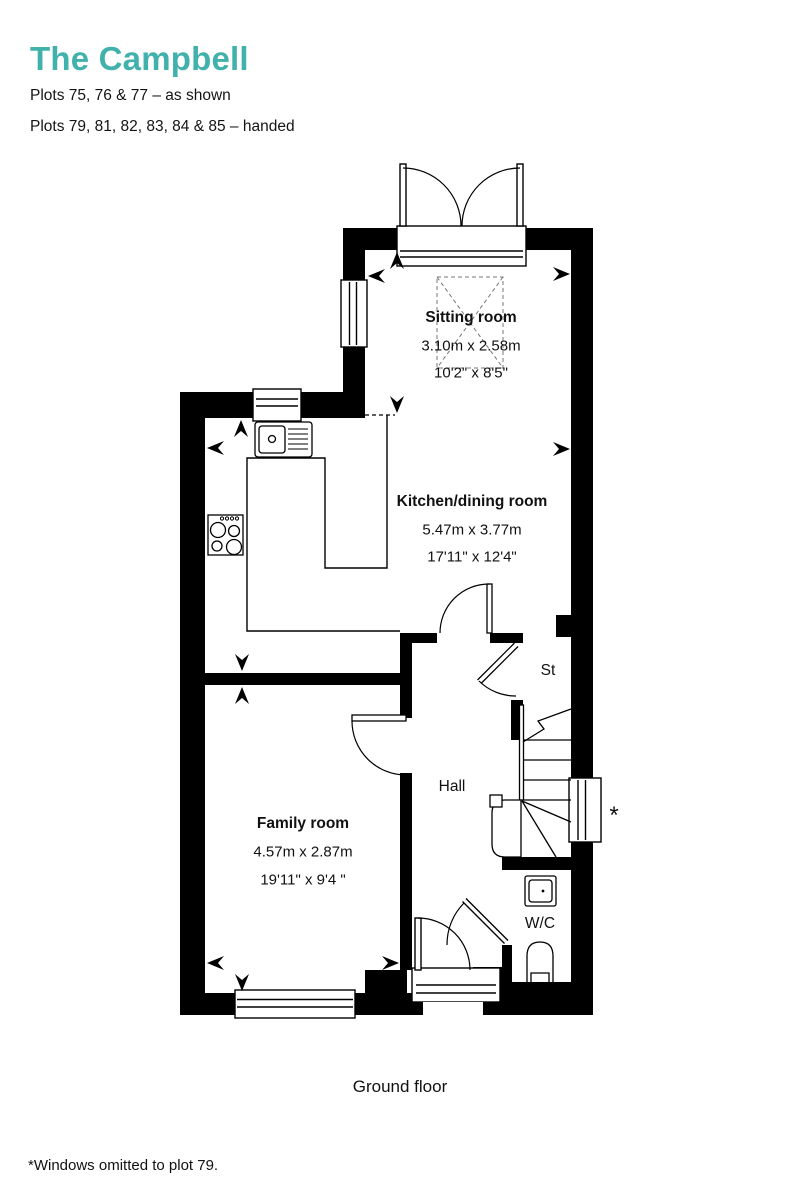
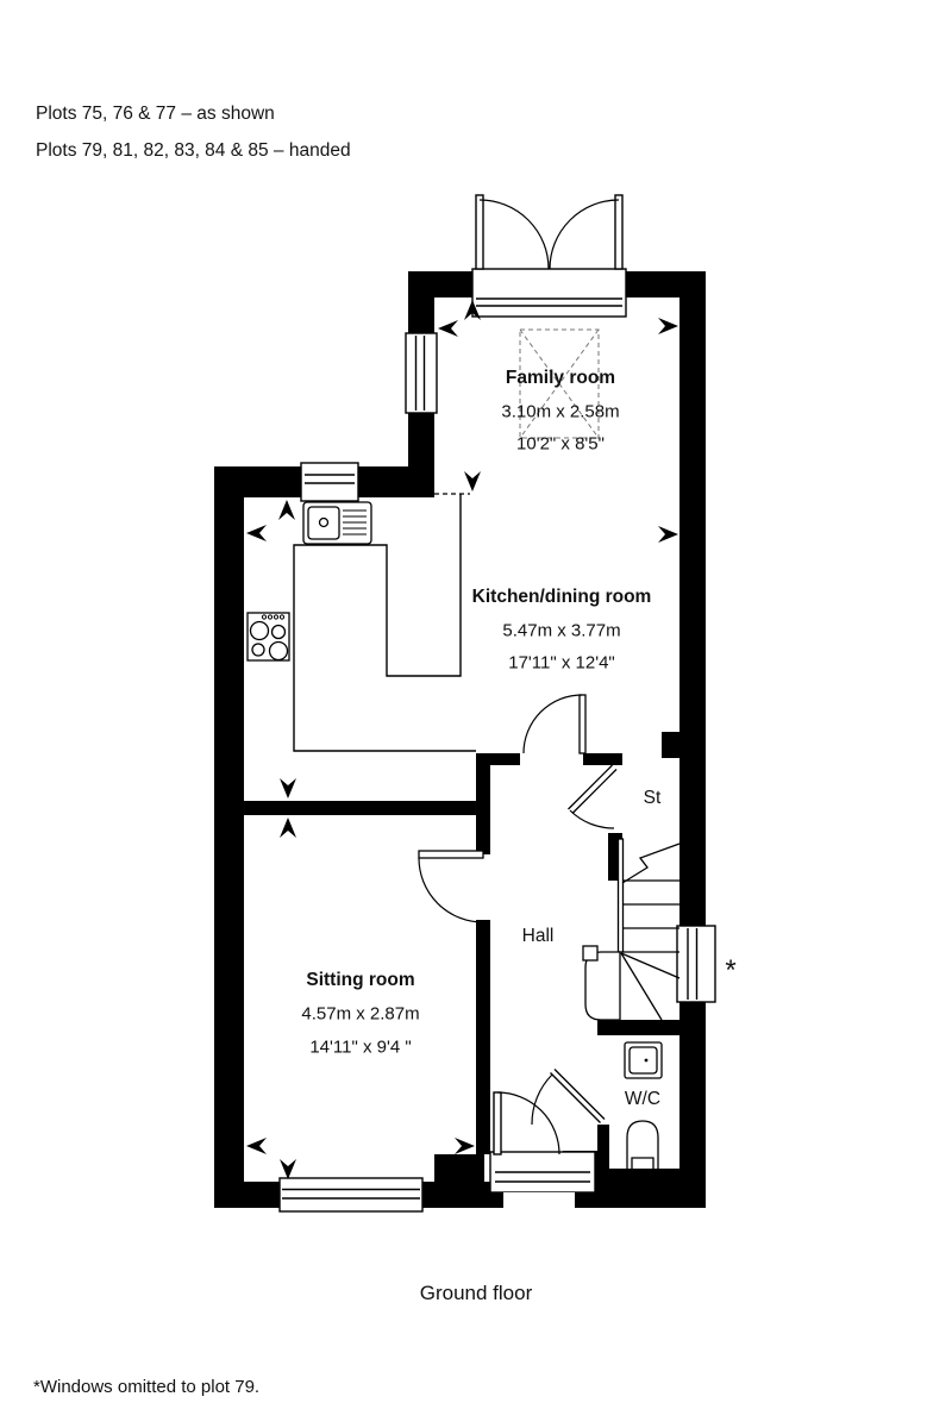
- The Campbell
  Plots 75, 76 & 77 – as shown
  Plots 79, 81, 82, 83, 84 & 85 – handed
- Sitting room
+ Family room
  3.10m x 2.58m
  10'2" x 8'5"
  Kitchen/dining room
  5.47m x 3.77m
  17'11" x 12'4"
- Family room
+ Sitting room
  4.57m x 2.87m
- 19'11" x 9'4 "
+ 14'11" x 9'4 "
  Hall
  St
  W/C
  *
  Ground floor
  *Windows omitted to plot 79.
